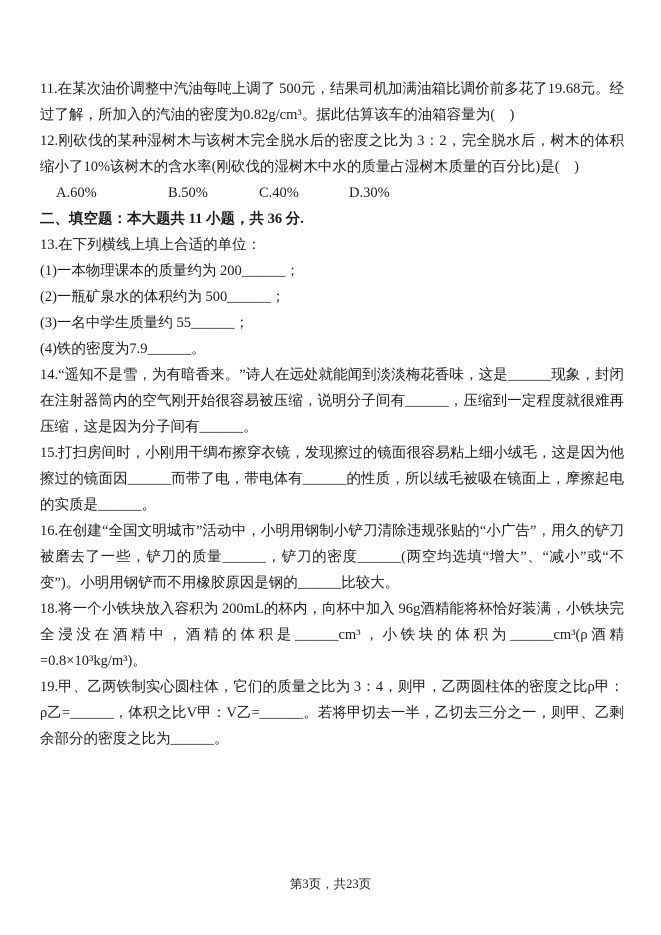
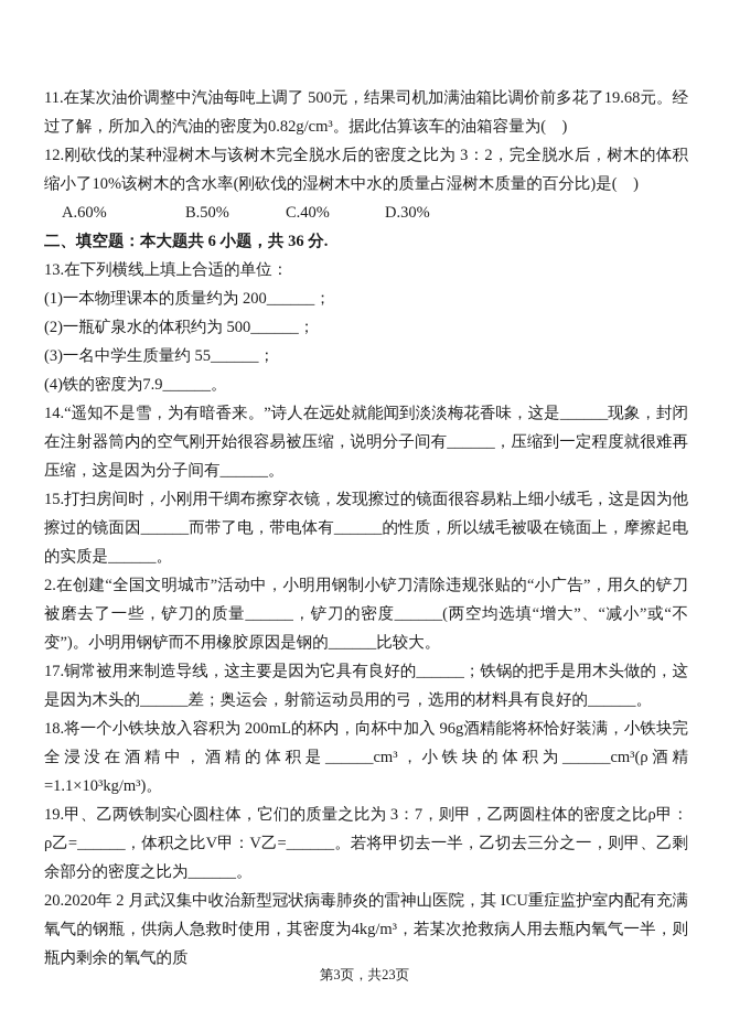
  11.在某次油价调整中汽油每吨上调了 500元，结果司机加满油箱比调价前多花了19.68元。经过了解，所加入的汽油的密度为0.82g/cm³。据此估算该车的油箱容量为( )
  12.刚砍伐的某种湿树木与该树木完全脱水后的密度之比为 3：2，完全脱水后，树木的体积缩小了10%该树木的含水率(刚砍伐的湿树木中水的质量占湿树木质量的百分比)是( )
  A.60%
  B.50%
  C.40%
  D.30%
- 二、填空题：本大题共 11 小题，共 36 分.
+ 二、填空题：本大题共 6 小题，共 36 分.
  13.在下列横线上填上合适的单位：
  (1)一本物理课本的质量约为 200______；
  (2)一瓶矿泉水的体积约为 500______；
  (3)一名中学生质量约 55______；
  (4)铁的密度为7.9______。
  14.“遥知不是雪，为有暗香来。”诗人在远处就能闻到淡淡梅花香味，这是______现象，封闭在注射器筒内的空气刚开始很容易被压缩，说明分子间有______，压缩到一定程度就很难再压缩，这是因为分子间有______。
  15.打扫房间时，小刚用干绸布擦穿衣镜，发现擦过的镜面很容易粘上细小绒毛，这是因为他擦过的镜面因______而带了电，带电体有______的性质，所以绒毛被吸在镜面上，摩擦起电的实质是______。
- 16.在创建“全国文明城市”活动中，小明用钢制小铲刀清除违规张贴的“小广告”，用久的铲刀被磨去了一些，铲刀的质量______，铲刀的密度______(两空均选填“增大”、“减小”或“不变”)。小明用钢铲而不用橡胶原因是钢的______比较大。
+ 2.在创建“全国文明城市”活动中，小明用钢制小铲刀清除违规张贴的“小广告”，用久的铲刀被磨去了一些，铲刀的质量______，铲刀的密度______(两空均选填“增大”、“减小”或“不变”)。小明用钢铲而不用橡胶原因是钢的______比较大。
+ 17.铜常被用来制造导线，这主要是因为它具有良好的______；铁锅的把手是用木头做的，这是因为木头的______差；奥运会，射箭运动员用的弓，选用的材料具有良好的______。
- 18.将一个小铁块放入容积为 200mL的杯内，向杯中加入 96g酒精能将杯恰好装满，小铁块完全浸没在酒精中，酒精的体积是______cm³，小铁块的体积为______cm³(ρ酒精=0.8×10³kg/m³)。
+ 18.将一个小铁块放入容积为 200mL的杯内，向杯中加入 96g酒精能将杯恰好装满，小铁块完全浸没在酒精中，酒精的体积是______cm³，小铁块的体积为______cm³(ρ酒精=1.1×10³kg/m³)。
- 19.甲、乙两铁制实心圆柱体，它们的质量之比为 3：4，则甲，乙两圆柱体的密度之比ρ甲：ρ乙=______，体积之比V甲：V乙=______。若将甲切去一半，乙切去三分之一，则甲、乙剩余部分的密度之比为______。
+ 19.甲、乙两铁制实心圆柱体，它们的质量之比为 3：7，则甲，乙两圆柱体的密度之比ρ甲：ρ乙=______，体积之比V甲：V乙=______。若将甲切去一半，乙切去三分之一，则甲、乙剩余部分的密度之比为______。
+ 20.2020年 2 月武汉集中收治新型冠状病毒肺炎的雷神山医院，其 ICU重症监护室内配有充满氧气的钢瓶，供病人急救时使用，其密度为4kg/m³，若某次抢救病人用去瓶内氧气一半，则瓶内剩余的氧气的质
  第3页，共23页
